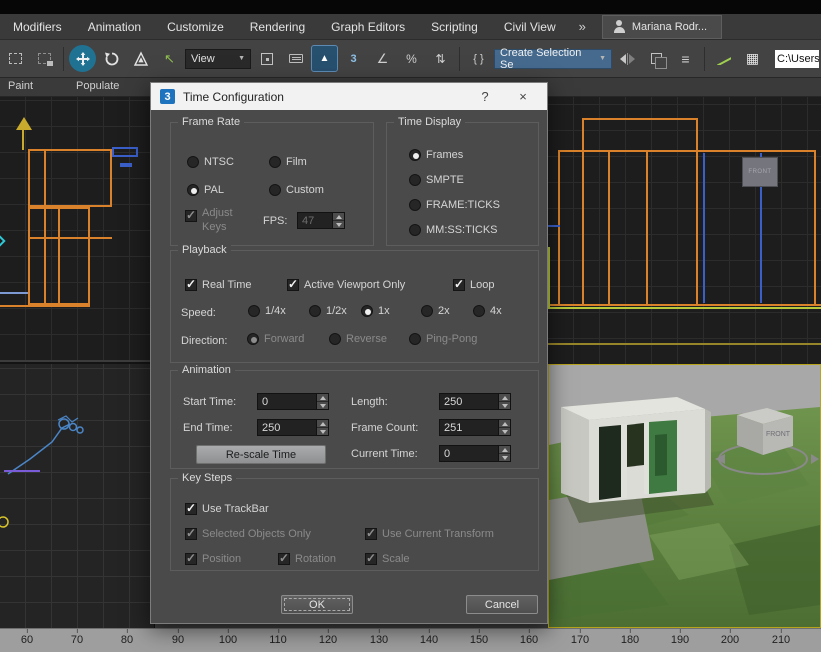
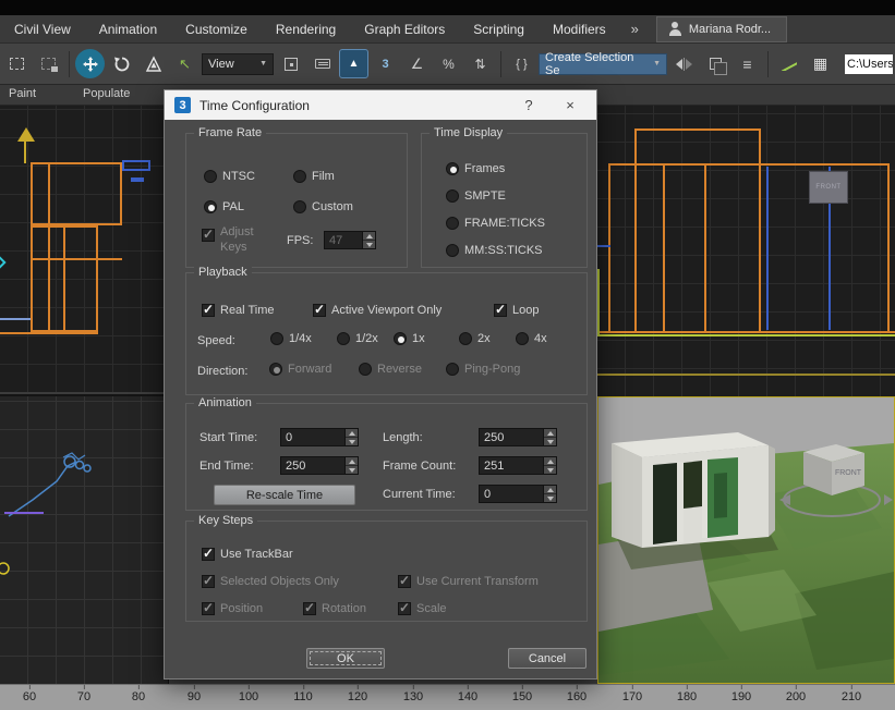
- Modifiers
+ Civil View
  Animation
  Customize
  Rendering
  Graph Editors
  Scripting
- Civil View
+ Modifiers
  »
  Mariana Rodr...
  ↖
  View
  ▲
  3
  ∠
  %
  ⇅
  { }
  Create Selection Se
  ≡
  ▦
  C:\Users
  Paint
  Populate
  60
  70
  80
  90
  100
  110
  120
  130
  140
  150
  160
  170
  180
  190
  200
  210
  3
  Time Configuration
  ?
  ×
  Frame Rate
  NTSC
  Film
  PAL
  Custom
  Adjust Keys
  FPS:
  47
  Time Display
  Frames
  SMPTE
  FRAME:TICKS
  MM:SS:TICKS
  Playback
  Real Time
  Active Viewport Only
  Loop
  Speed:
  1/4x
  1/2x
  1x
  2x
  4x
  Direction:
  Forward
  Reverse
  Ping-Pong
  Animation
  Start Time:
  0
  Length:
  250
  End Time:
  250
  Frame Count:
  251
  Re-scale Time
  Current Time:
  0
  Key Steps
  Use TrackBar
  Selected Objects Only
  Use Current Transform
  Position
  Rotation
  Scale
  OK
  Cancel
